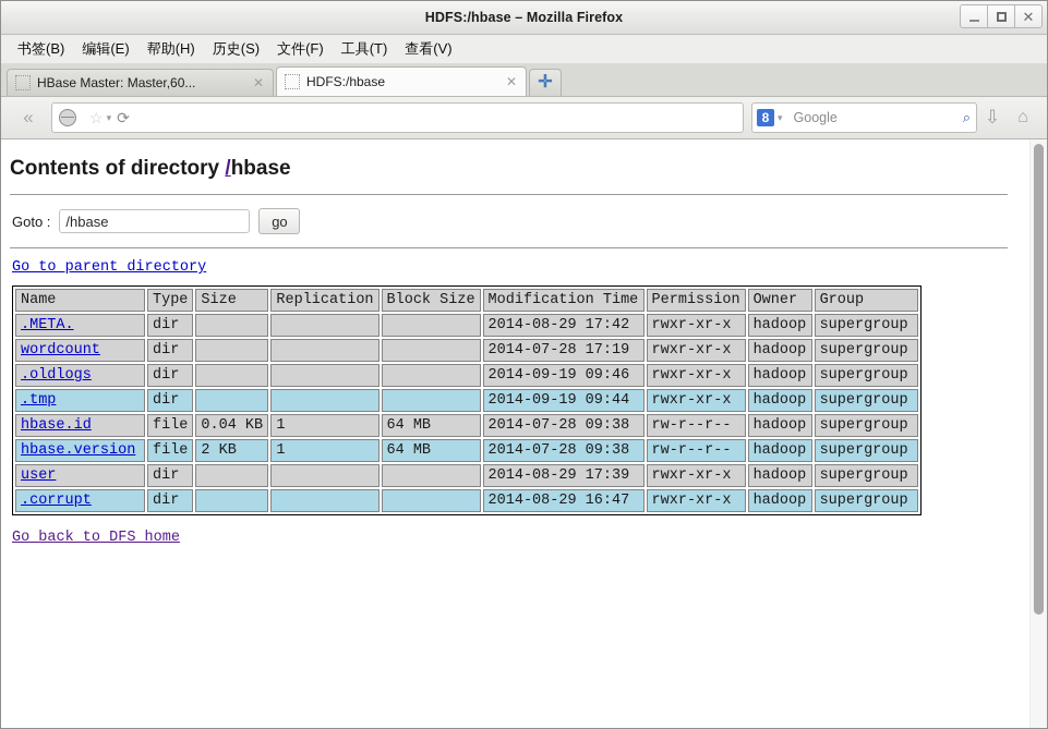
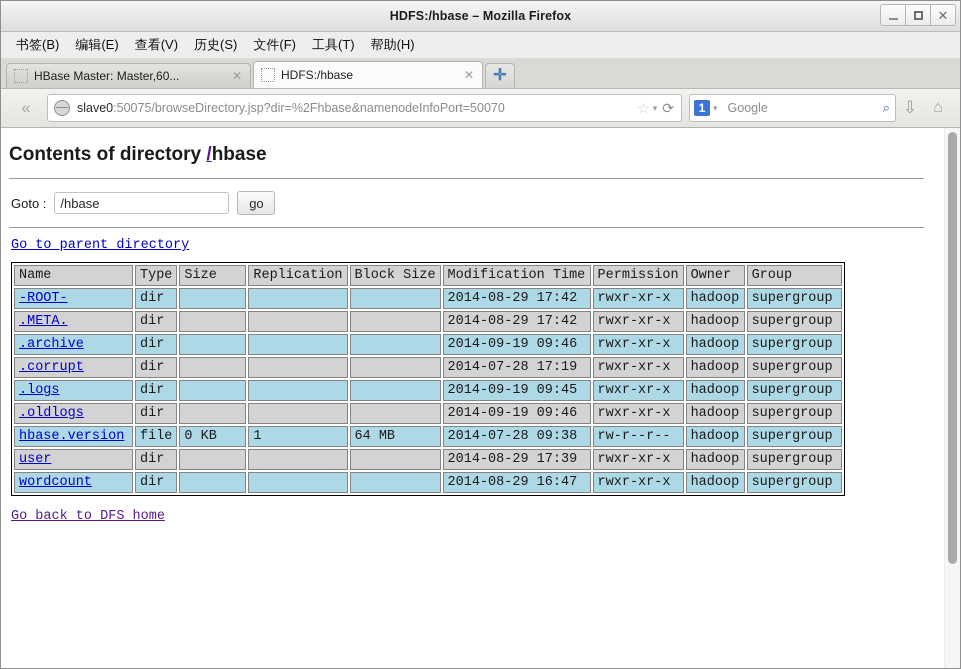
  HDFS:/hbase – Mozilla Firefox
  ✕
  书签(B)
  编辑(E)
- 帮助(H)
+ 查看(V)
  历史(S)
  文件(F)
  工具(T)
- 查看(V)
+ 帮助(H)
  HBase Master: Master,60...
  ✕
  HDFS:/hbase
  ✕
  ✛
  «
+ slave0:50075/browseDirectory.jsp?dir=%2Fhbase&namenodeInfoPort=50070
  ☆
  ▾
  ⟳
- 8
+ 1
  ▾
  Google
  ⌕
  ⇩
  ⌂
  Contents of directory /hbase
  Goto :
  /hbase
  go
  Go to parent directory
  Name	Type	Size	Replication	Block Size	Modification Time	Permission	Owner	Group
+ -ROOT-	dir				2014-08-29 17:42	rwxr-xr-x	hadoop	supergroup
  .META.	dir				2014-08-29 17:42	rwxr-xr-x	hadoop	supergroup
+ .archive	dir				2014-09-19 09:46	rwxr-xr-x	hadoop	supergroup
- wordcount	dir				2014-07-28 17:19	rwxr-xr-x	hadoop	supergroup
+ .corrupt	dir				2014-07-28 17:19	rwxr-xr-x	hadoop	supergroup
+ .logs	dir				2014-09-19 09:45	rwxr-xr-x	hadoop	supergroup
  .oldlogs	dir				2014-09-19 09:46	rwxr-xr-x	hadoop	supergroup
- .tmp	dir				2014-09-19 09:44	rwxr-xr-x	hadoop	supergroup
- hbase.id	file	0.04 KB	1	64 MB	2014-07-28 09:38	rw-r--r--	hadoop	supergroup
- hbase.version	file	2 KB	1	64 MB	2014-07-28 09:38	rw-r--r--	hadoop	supergroup
+ hbase.version	file	0 KB	1	64 MB	2014-07-28 09:38	rw-r--r--	hadoop	supergroup
  user	dir				2014-08-29 17:39	rwxr-xr-x	hadoop	supergroup
- .corrupt	dir				2014-08-29 16:47	rwxr-xr-x	hadoop	supergroup
+ wordcount	dir				2014-08-29 16:47	rwxr-xr-x	hadoop	supergroup
  Go back to DFS home
